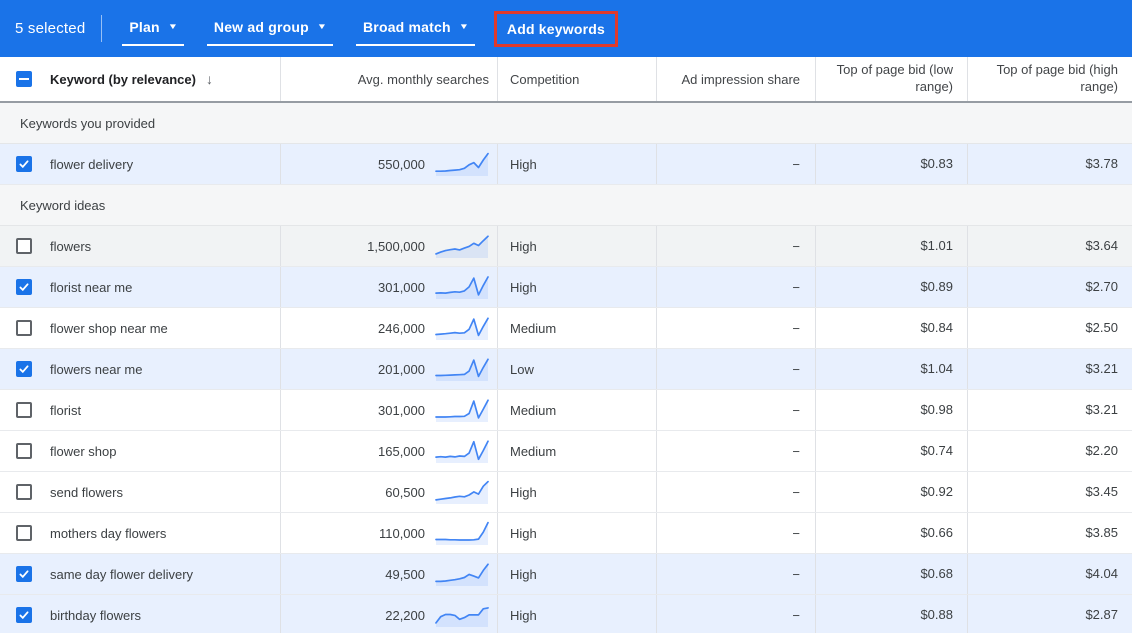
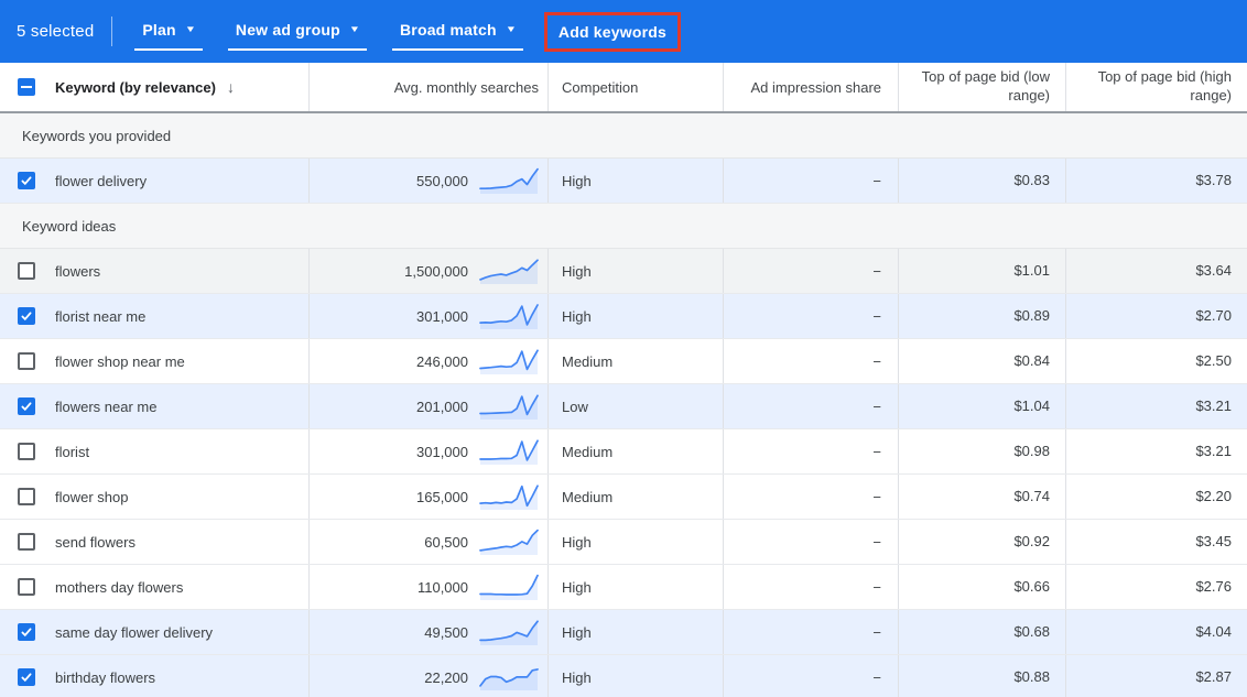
  5 selected
  Plan
  ▼
  New ad group
  ▼
  Broad match
  ▼
  Add keywords
  Keyword (by relevance)
  ↓
  Avg. monthly searches
  Competition
  Ad impression share
  Top of page bid (low range)
  Top of page bid (high range)
  Keywords you provided
  flower delivery
  550,000
  High
  −
  $0.83
  $3.78
  Keyword ideas
  flowers
  1,500,000
  High
  −
  $1.01
  $3.64
  florist near me
  301,000
  High
  −
  $0.89
  $2.70
  flower shop near me
  246,000
  Medium
  −
  $0.84
  $2.50
  flowers near me
  201,000
  Low
  −
  $1.04
  $3.21
  florist
  301,000
  Medium
  −
  $0.98
  $3.21
  flower shop
  165,000
  Medium
  −
  $0.74
  $2.20
  send flowers
  60,500
  High
  −
  $0.92
  $3.45
  mothers day flowers
  110,000
  High
  −
  $0.66
- $3.85
+ $2.76
  same day flower delivery
  49,500
  High
  −
  $0.68
  $4.04
  birthday flowers
  22,200
  High
  −
  $0.88
  $2.87
